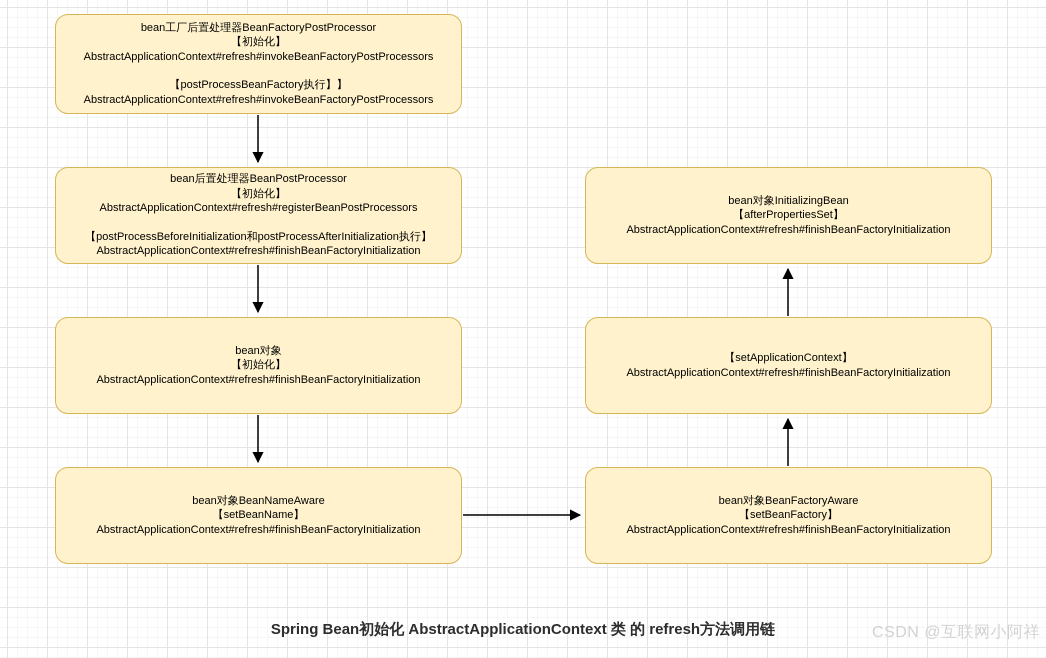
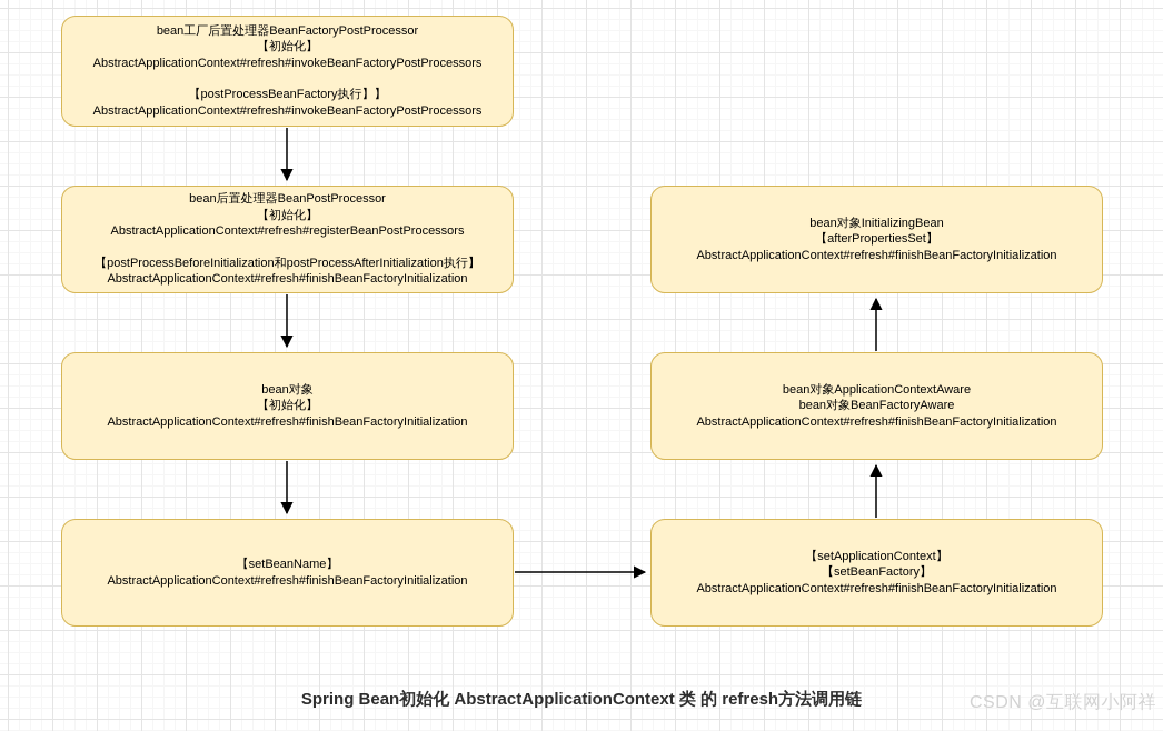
  bean工厂后置处理器BeanFactoryPostProcessor
  【初始化】
  AbstractApplicationContext#refresh#invokeBeanFactoryPostProcessors
  【postProcessBeanFactory执行】】
  AbstractApplicationContext#refresh#invokeBeanFactoryPostProcessors
  bean后置处理器BeanPostProcessor
  【初始化】
  AbstractApplicationContext#refresh#registerBeanPostProcessors
  【postProcessBeforeInitialization和postProcessAfterInitialization执行】
  AbstractApplicationContext#refresh#finishBeanFactoryInitialization
  bean对象
  【初始化】
  AbstractApplicationContext#refresh#finishBeanFactoryInitialization
- bean对象BeanNameAware
  【setBeanName】
  AbstractApplicationContext#refresh#finishBeanFactoryInitialization
  bean对象InitializingBean
  【afterPropertiesSet】
  AbstractApplicationContext#refresh#finishBeanFactoryInitialization
+ bean对象ApplicationContextAware
- 【setApplicationContext】
+ bean对象BeanFactoryAware
  AbstractApplicationContext#refresh#finishBeanFactoryInitialization
- bean对象BeanFactoryAware
+ 【setApplicationContext】
  【setBeanFactory】
  AbstractApplicationContext#refresh#finishBeanFactoryInitialization
  Spring Bean初始化 AbstractApplicationContext 类 的 refresh方法调用链
  CSDN @互联网小阿祥
